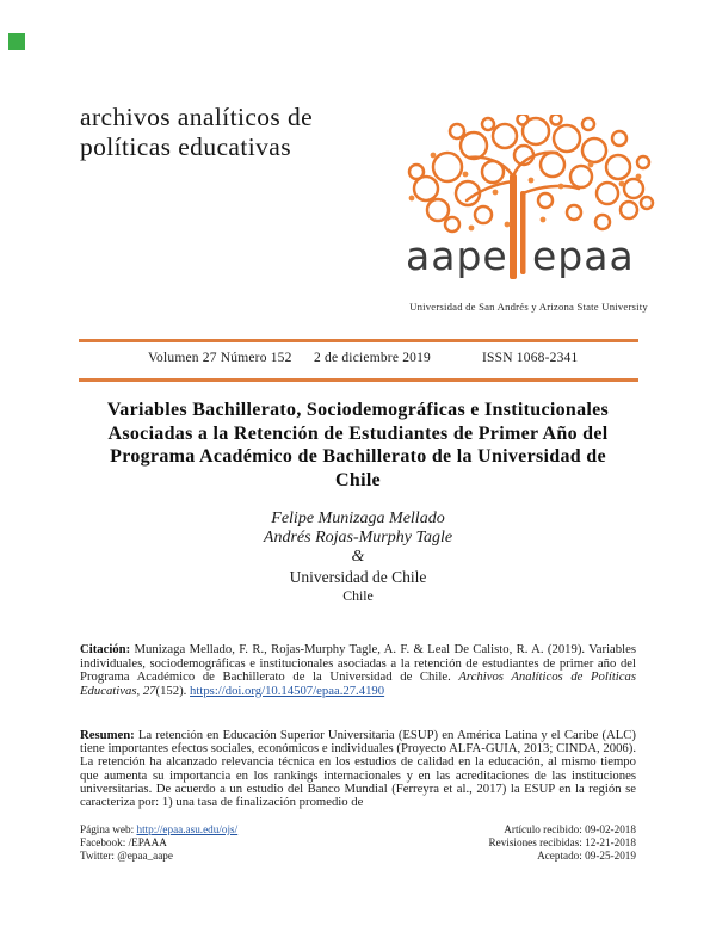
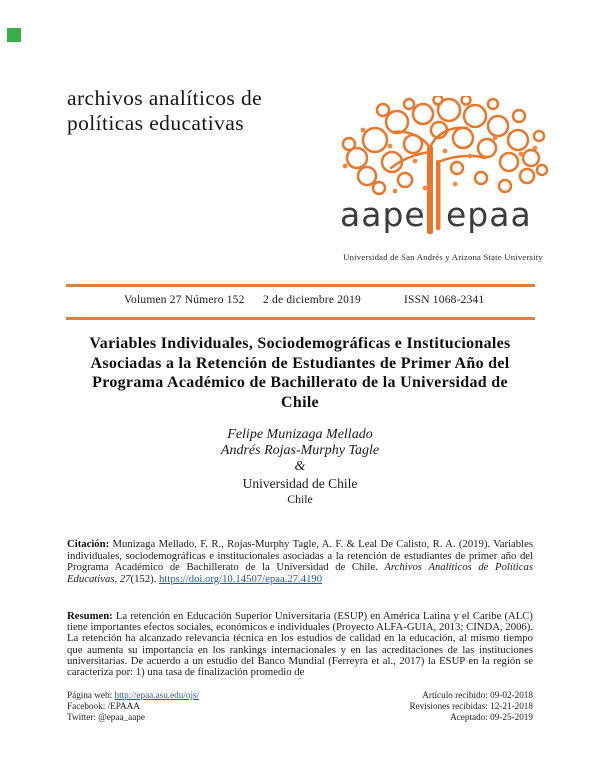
  archivos analíticos de
  políticas educativas
  aape
  epaa
  Universidad de San Andrés y Arizona State University
  Volumen 27 Número 152
  2 de diciembre 2019
  ISSN 1068-2341
- Variables Bachillerato, Sociodemográficas e Institucionales
+ Variables Individuales, Sociodemográficas e Institucionales
  Asociadas a la Retención de Estudiantes de Primer Año del
  Programa Académico de Bachillerato de la Universidad de
  Chile
  Felipe Munizaga Mellado
  Andrés Rojas-Murphy Tagle
  &
  Universidad de Chile
  Chile
  Citación: Munizaga Mellado, F. R., Rojas-Murphy Tagle, A. F. & Leal De Calisto, R. A. (2019). Variables individuales, sociodemográficas e institucionales asociadas a la retención de estudiantes de primer año del Programa Académico de Bachillerato de la Universidad de Chile. Archivos Analíticos de Políticas Educativas, 27(152). https://doi.org/10.14507/epaa.27.4190
  Resumen: La retención en Educación Superior Universitaria (ESUP) en América Latina y el Caribe (ALC) tiene importantes efectos sociales, económicos e individuales (Proyecto ALFA-GUIA, 2013; CINDA, 2006). La retención ha alcanzado relevancia técnica en los estudios de calidad en la educación, al mismo tiempo que aumenta su importancia en los rankings internacionales y en las acreditaciones de las instituciones universitarias. De acuerdo a un estudio del Banco Mundial (Ferreyra et al., 2017) la ESUP en la región se caracteriza por: 1) una tasa de finalización promedio de
  Página web: http://epaa.asu.edu/ojs/
  Facebook: /EPAAA
  Twitter: @epaa_aape
  Artículo recibido: 09-02-2018
  Revisiones recibidas: 12-21-2018
  Aceptado: 09-25-2019
